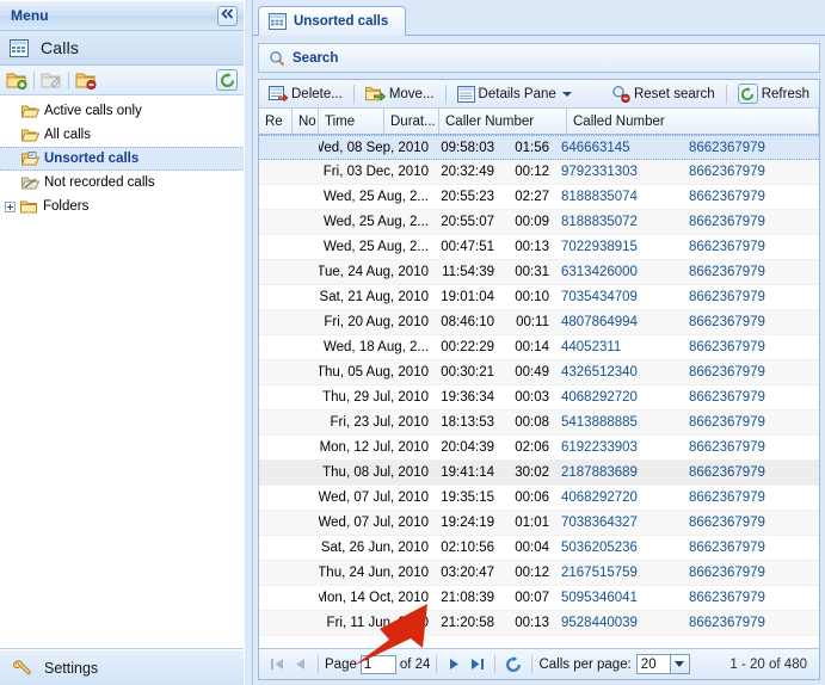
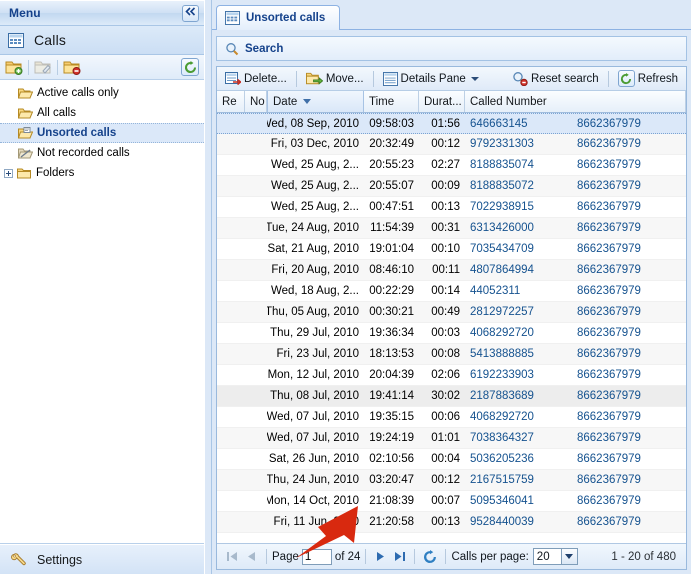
  Menu
  Calls
  Active calls only
  All calls
  Unsorted calls
  Not recorded calls
  Folders
  Settings
  Unsorted calls
  Search
  Delete...
  Move...
  Details Pane
  Reset search
  Refresh
  Re
  No
+ Date
  Time
  Durat...
- Caller Number
  Called Number
  Wed, 08 Sep, 2010
  09:58:03
  01:56
  646663145
  8662367979
  Fri, 03 Dec, 2010
  20:32:49
  00:12
  9792331303
  8662367979
  Wed, 25 Aug, 2...
  20:55:23
  02:27
  8188835074
  8662367979
  Wed, 25 Aug, 2...
  20:55:07
  00:09
  8188835072
  8662367979
  Wed, 25 Aug, 2...
  00:47:51
  00:13
  7022938915
  8662367979
  Tue, 24 Aug, 2010
  11:54:39
  00:31
  6313426000
  8662367979
  Sat, 21 Aug, 2010
  19:01:04
  00:10
  7035434709
  8662367979
  Fri, 20 Aug, 2010
  08:46:10
  00:11
  4807864994
  8662367979
  Wed, 18 Aug, 2...
  00:22:29
  00:14
  44052311
  8662367979
  Thu, 05 Aug, 2010
  00:30:21
  00:49
- 4326512340
+ 2812972257
  8662367979
  Thu, 29 Jul, 2010
  19:36:34
  00:03
  4068292720
  8662367979
  Fri, 23 Jul, 2010
  18:13:53
  00:08
  5413888885
  8662367979
  Mon, 12 Jul, 2010
  20:04:39
  02:06
  6192233903
  8662367979
  Thu, 08 Jul, 2010
  19:41:14
  30:02
  2187883689
  8662367979
  Wed, 07 Jul, 2010
  19:35:15
  00:06
  4068292720
  8662367979
  Wed, 07 Jul, 2010
  19:24:19
  01:01
  7038364327
  8662367979
  Sat, 26 Jun, 2010
  02:10:56
  00:04
  5036205236
  8662367979
  Thu, 24 Jun, 2010
  03:20:47
  00:12
  2167515759
  8662367979
  Mon, 14 Oct, 2010
  21:08:39
  00:07
  5095346041
  8662367979
  21:20:58
  00:13
  9528440039
  8662367979
  Page
  1
  of 24
  Calls per page:
  20
  1 - 20 of 480
